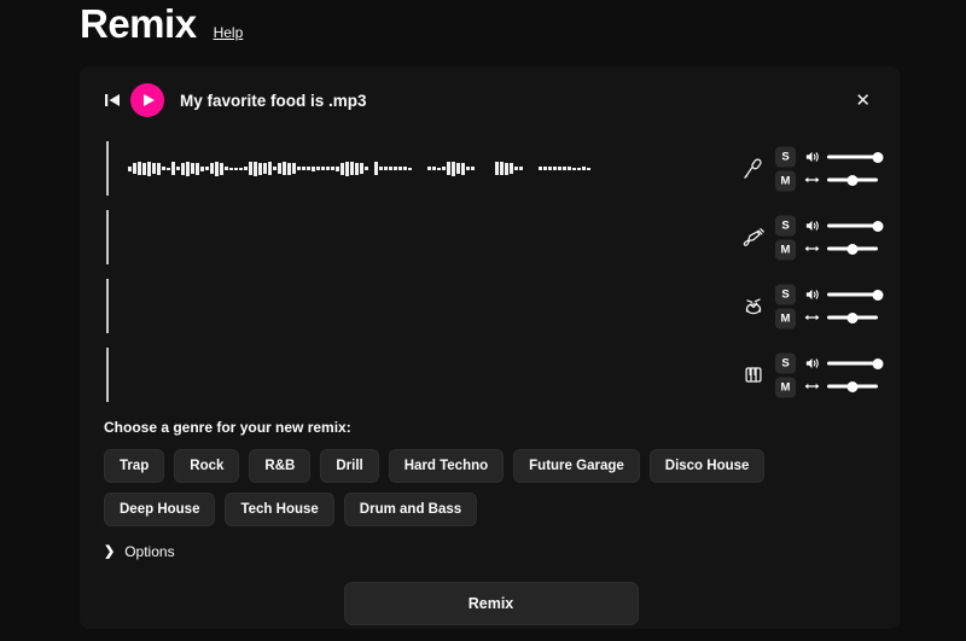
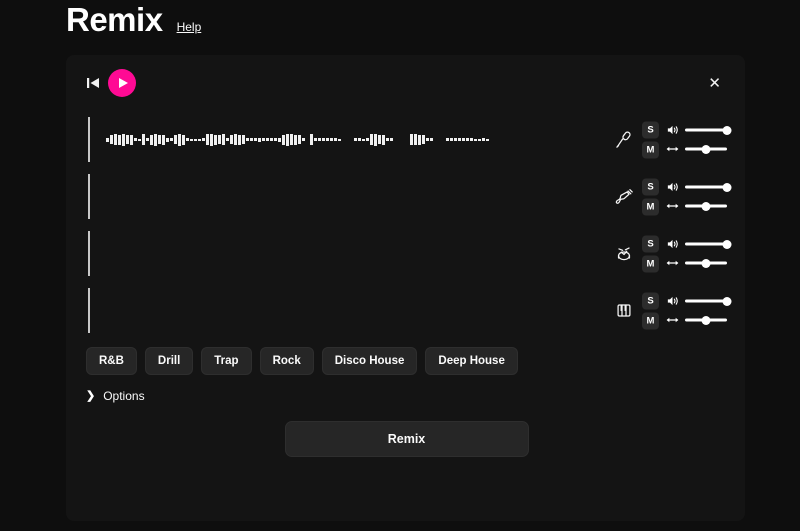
  Remix
  Help
- My favorite food is .mp3
  ✕
  S
  M
  S
  M
  S
  M
  S
  M
- Choose a genre for your new remix:
- Trap
+ R&B
- Rock
+ Drill
- R&B
+ Trap
- Drill
+ Rock
- Hard Techno
- Future Garage
  Disco House
  Deep House
- Tech House
- Drum and Bass
  ❯
  Options
  Remix
